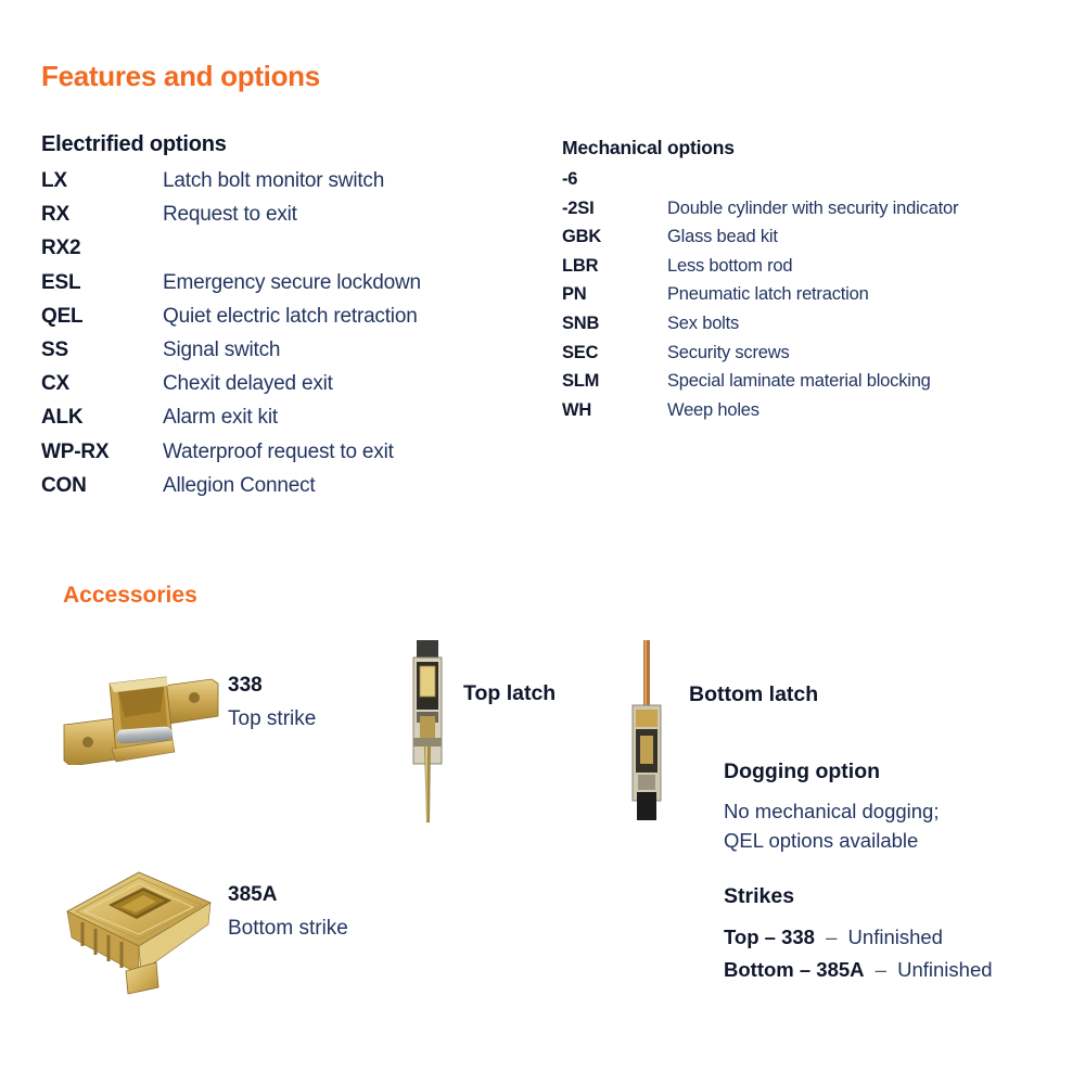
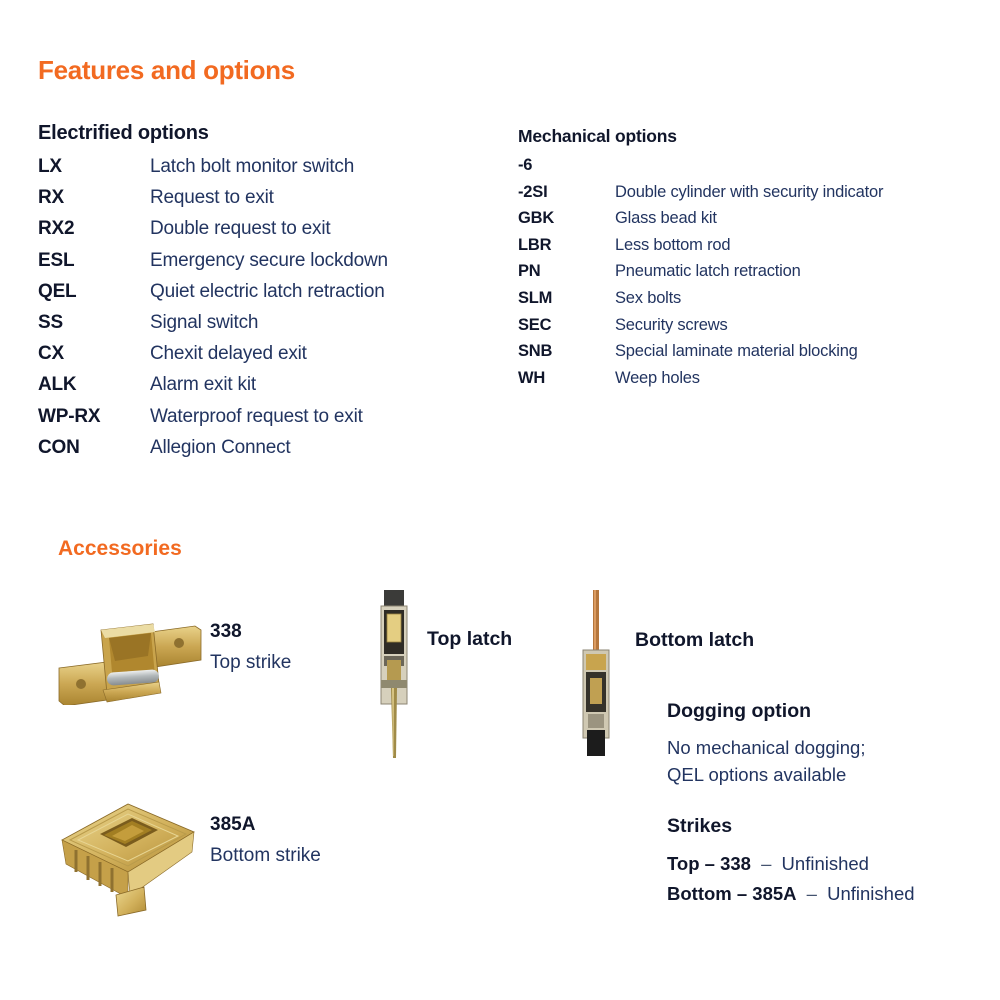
  Features and options
  Electrified options
  LX
  Latch bolt monitor switch
  RX
  Request to exit
  RX2
+ Double request to exit
  ESL
  Emergency secure lockdown
  QEL
  Quiet electric latch retraction
  SS
  Signal switch
  CX
  Chexit delayed exit
  ALK
  Alarm exit kit
  WP-RX
  Waterproof request to exit
  CON
  Allegion Connect
  Mechanical options
  -6
  -2SI
  Double cylinder with security indicator
  GBK
  Glass bead kit
  LBR
  Less bottom rod
  PN
  Pneumatic latch retraction
- SNB
+ SLM
  Sex bolts
  SEC
  Security screws
- SLM
+ SNB
  Special laminate material blocking
  WH
  Weep holes
  Accessories
  338
  Top strike
  Top latch
  Bottom latch
  Dogging option
  No mechanical dogging;
  QEL options available
  Strikes
  Top – 338 – Unfinished
  Bottom – 385A – Unfinished
  385A
  Bottom strike
